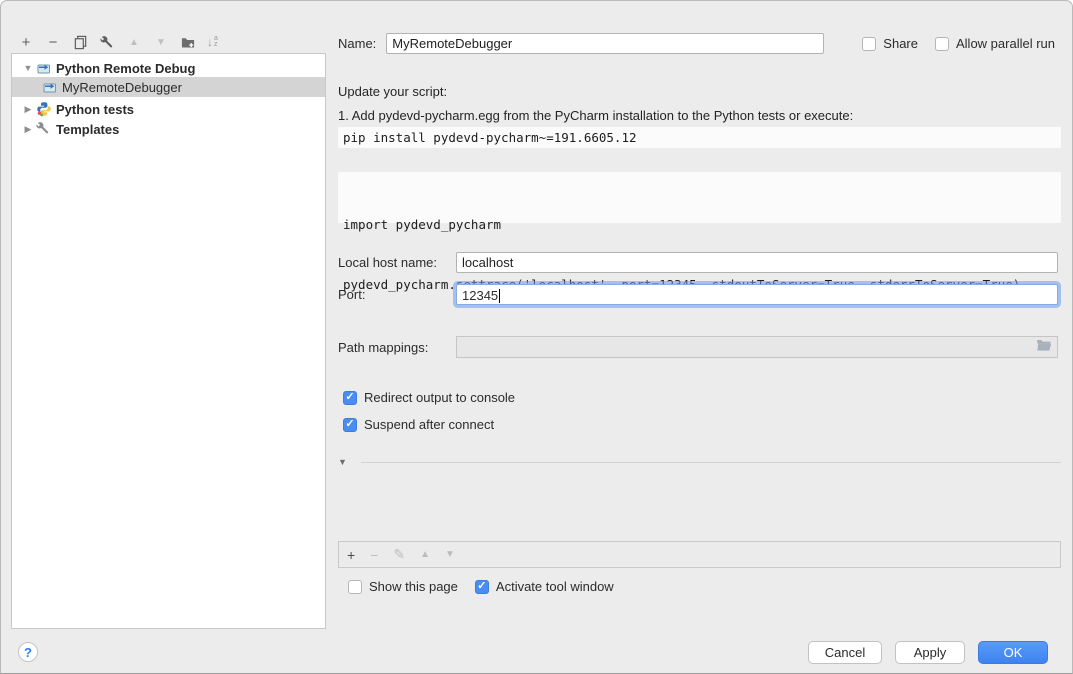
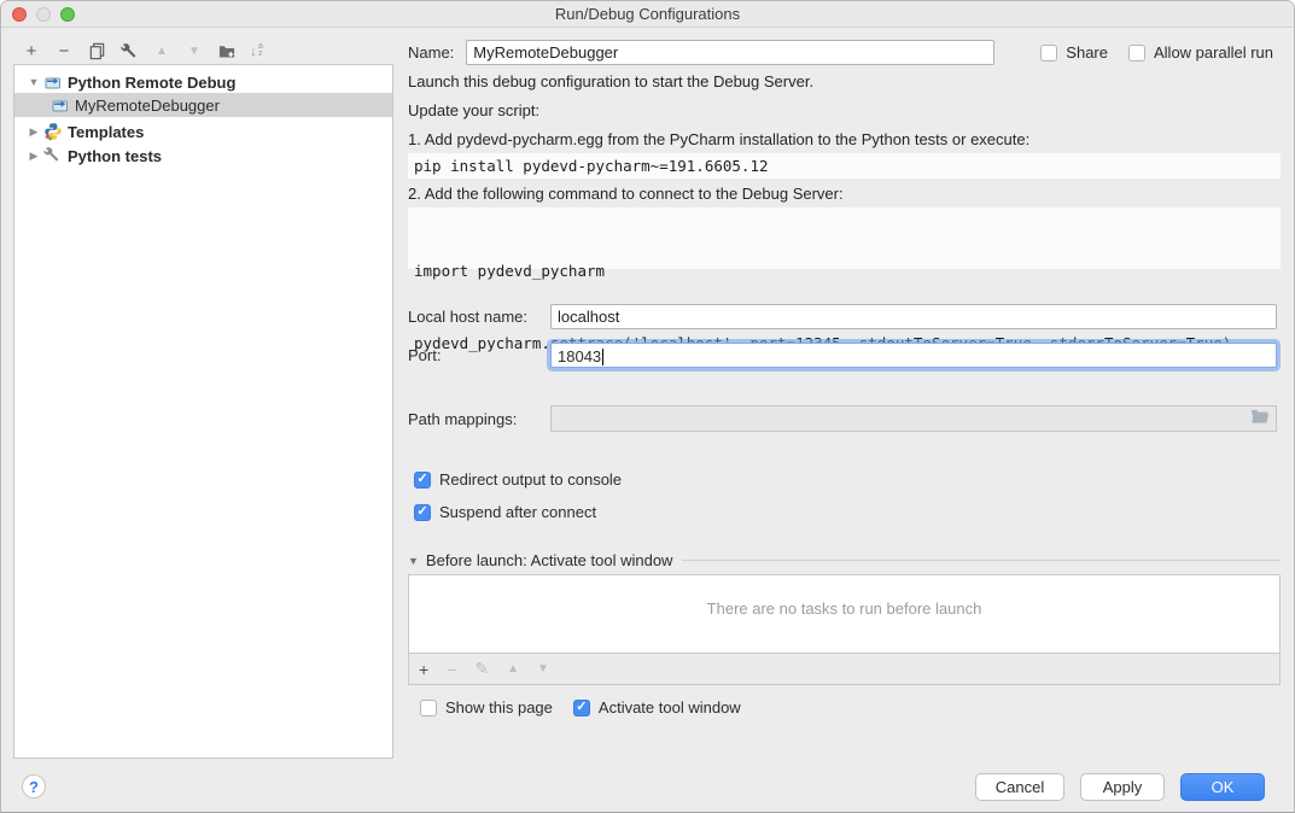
+ Run/Debug Configurations
  +
  −
  ▲
  ▼
  ↓
  ▼
  Python Remote Debug
  MyRemoteDebugger
  ▶
- Python tests
+ Templates
  ▶
- Templates
+ Python tests
  Name:
  MyRemoteDebugger
  Share
  Allow parallel run
+ Launch this debug configuration to start the Debug Server.
  Update your script:
  1. Add pydevd-pycharm.egg from the PyCharm installation to the Python tests or execute:
  pip install pydevd-pycharm~=191.6605.12
+ 2. Add the following command to connect to the Debug Server:
  import pydevd_pycharm
  Local host name:
  localhost
  Port:
- 12345
+ 18043
  Path mappings:
  ✓
  Redirect output to console
  ✓
  Suspend after connect
  ▼
+ Before launch: Activate tool window
+ There are no tasks to run before launch
  +
  −
  ✎
  ▲
  ▼
  Show this page
  ✓
  Activate tool window
  ?
  Cancel
  Apply
  OK
